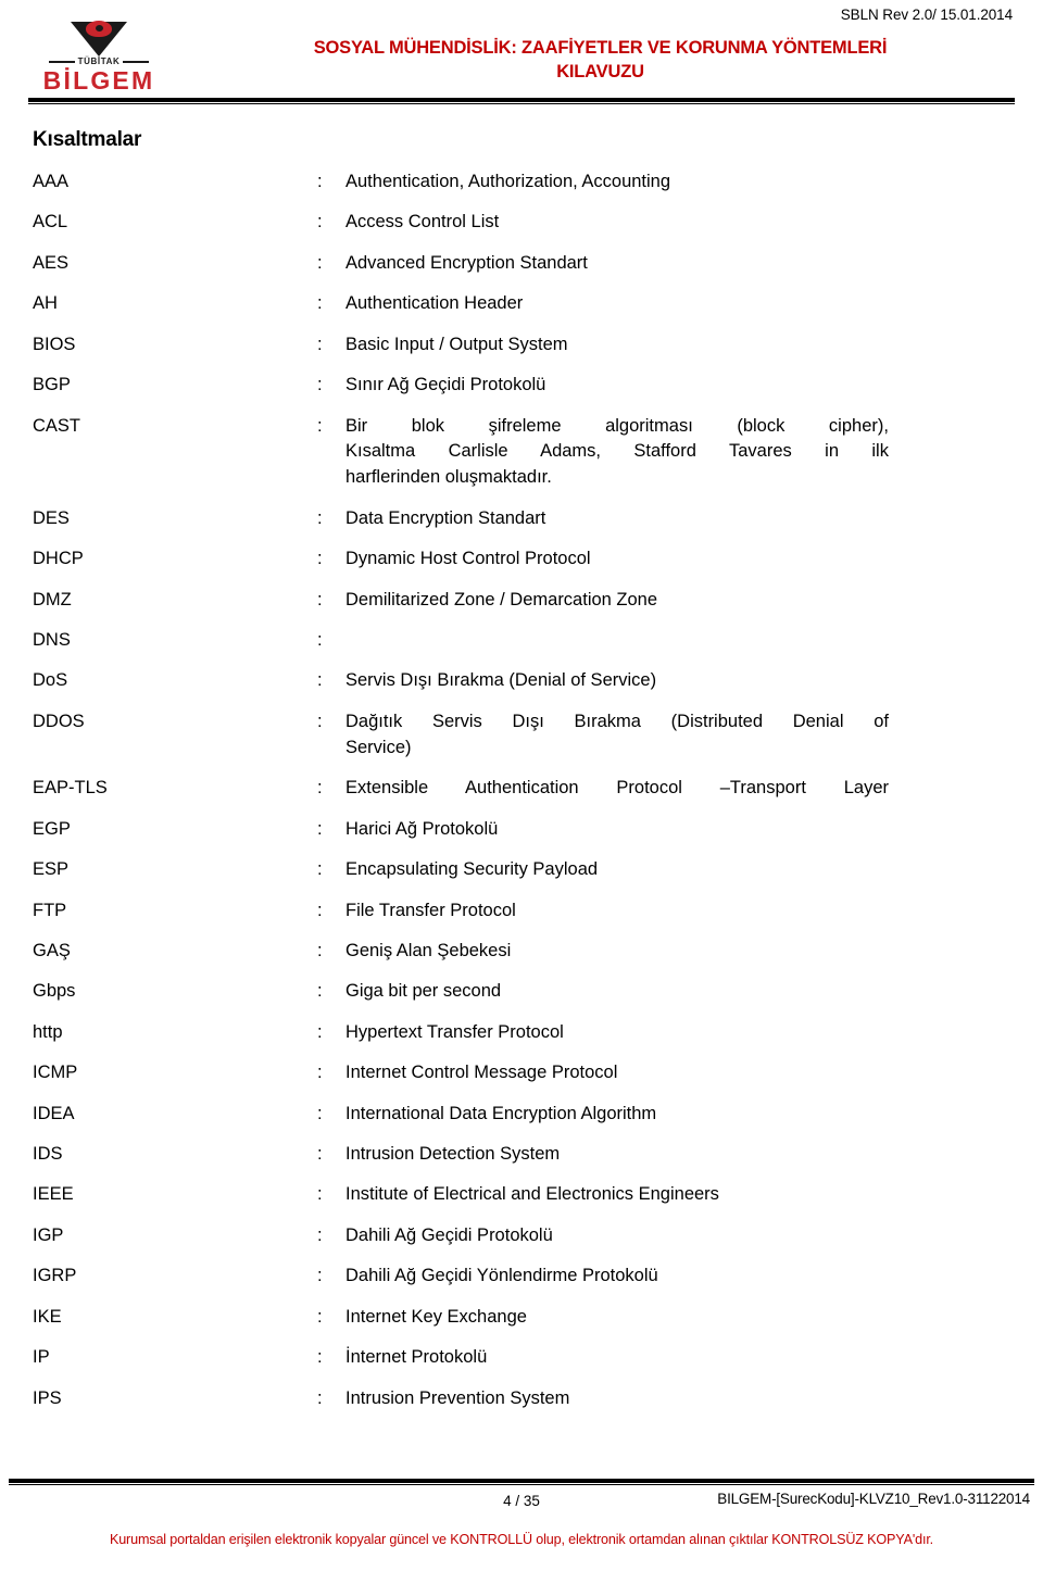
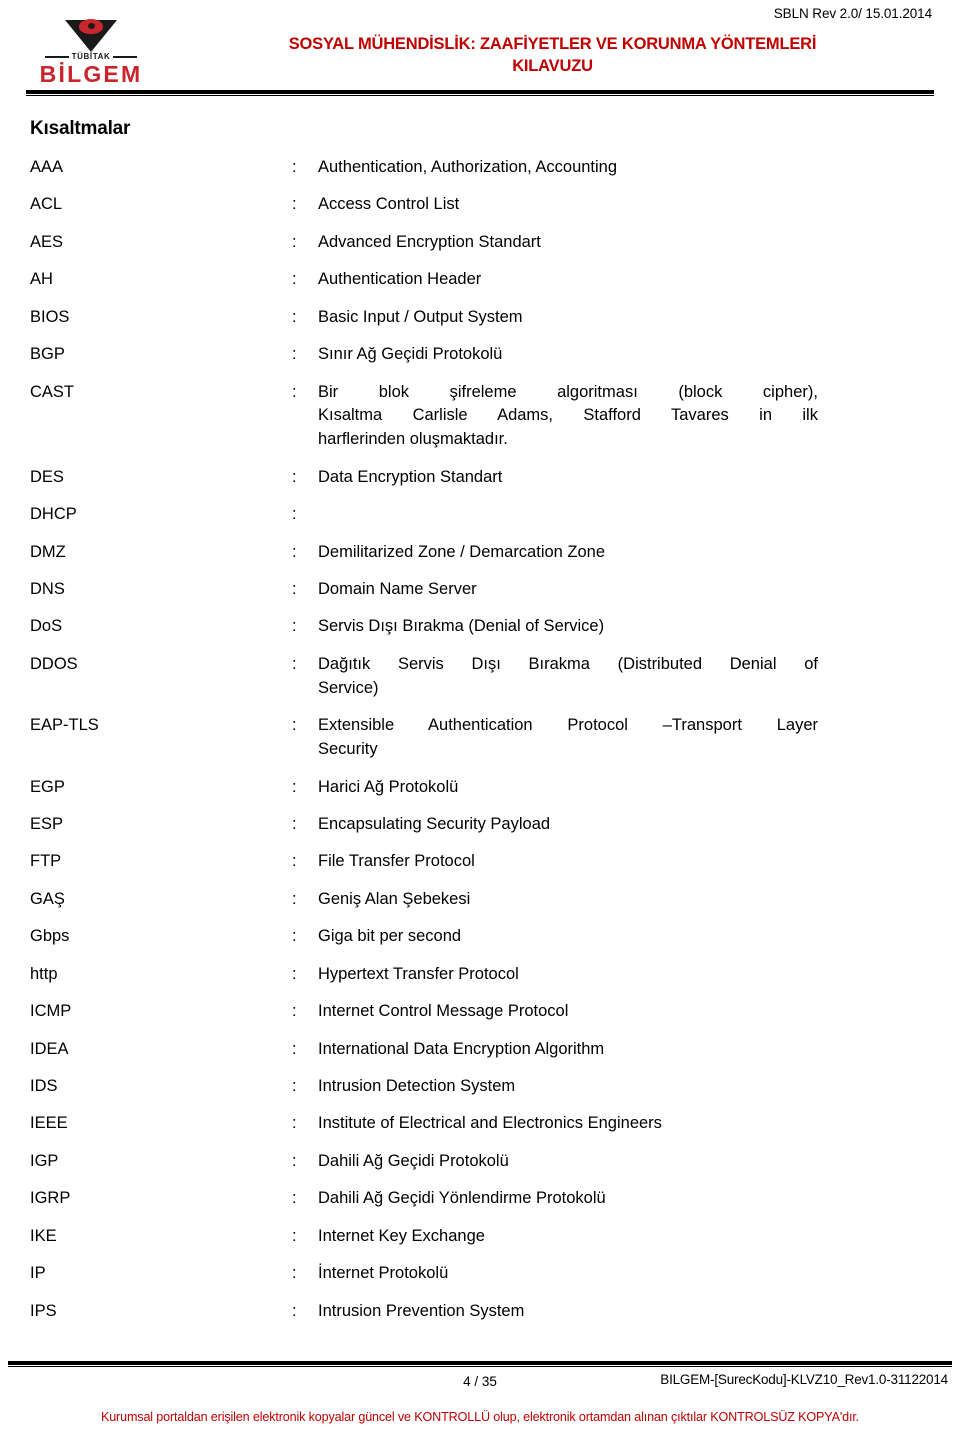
  SBLN Rev 2.0/ 15.01.2014
  TÜBİTAK
  BİLGEM
  SOSYAL MÜHENDİSLİK: ZAAFİYETLER VE KORUNMA YÖNTEMLERİ
  KILAVUZU
  Kısaltmalar
  AAA
  :
  Authentication, Authorization, Accounting
  ACL
  :
  Access Control List
  AES
  :
  Advanced Encryption Standart
  AH
  :
  Authentication Header
  BIOS
  :
  Basic Input / Output System
  BGP
  :
  Sınır Ağ Geçidi Protokolü
  CAST
  :
  Bir blok şifreleme algoritması (block cipher),
  Kısaltma Carlisle Adams, Stafford Tavares in ilk
  harflerinden oluşmaktadır.
  DES
  :
  Data Encryption Standart
  DHCP
  :
- Dynamic Host Control Protocol
  DMZ
  :
  Demilitarized Zone / Demarcation Zone
  DNS
  :
+ Domain Name Server
  DoS
  :
  Servis Dışı Bırakma (Denial of Service)
  DDOS
  :
  Dağıtık Servis Dışı Bırakma (Distributed Denial of
  Service)
  EAP-TLS
  :
  Extensible Authentication Protocol –Transport Layer
+ Security
  EGP
  :
  Harici Ağ Protokolü
  ESP
  :
  Encapsulating Security Payload
  FTP
  :
  File Transfer Protocol
  GAŞ
  :
  Geniş Alan Şebekesi
  Gbps
  :
  Giga bit per second
  http
  :
  Hypertext Transfer Protocol
  ICMP
  :
  Internet Control Message Protocol
  IDEA
  :
  International Data Encryption Algorithm
  IDS
  :
  Intrusion Detection System
  IEEE
  :
  Institute of Electrical and Electronics Engineers
  IGP
  :
  Dahili Ağ Geçidi Protokolü
  IGRP
  :
  Dahili Ağ Geçidi Yönlendirme Protokolü
  IKE
  :
  Internet Key Exchange
  IP
  :
  İnternet Protokolü
  IPS
  :
  Intrusion Prevention System
  4 / 35
  BILGEM-[SurecKodu]-KLVZ10_Rev1.0-31122014
  Kurumsal portaldan erişilen elektronik kopyalar güncel ve KONTROLLÜ olup, elektronik ortamdan alınan çıktılar KONTROLSÜZ KOPYA'dır.
